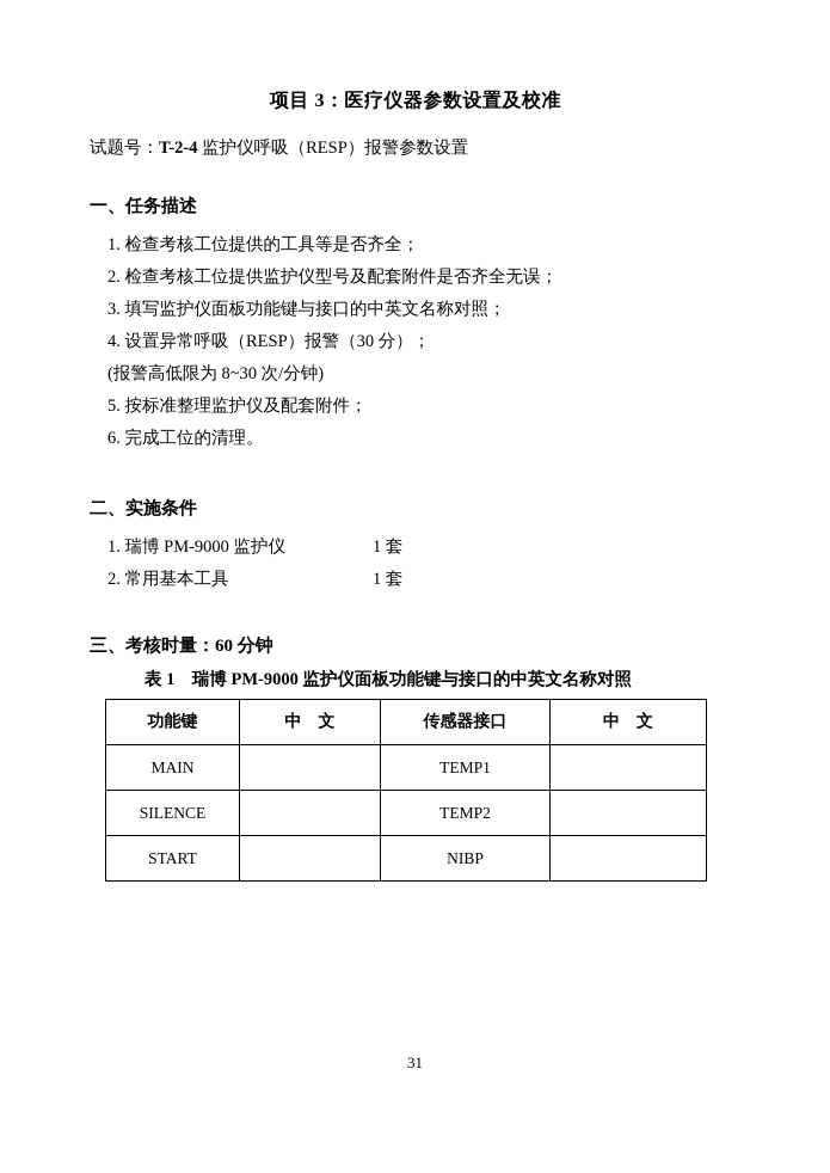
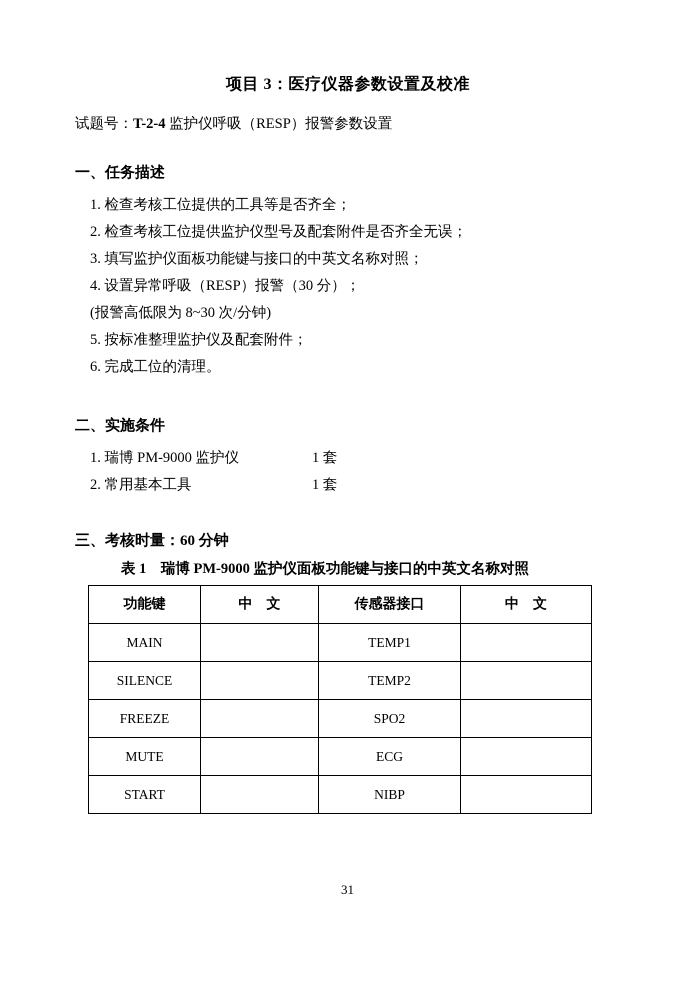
  项目 3：医疗仪器参数设置及校准
  试题号：T-2-4 监护仪呼吸（RESP）报警参数设置
  一、任务描述
  1. 检查考核工位提供的工具等是否齐全；
  2. 检查考核工位提供监护仪型号及配套附件是否齐全无误；
  3. 填写监护仪面板功能键与接口的中英文名称对照；
  4. 设置异常呼吸（RESP）报警（30 分）；
  (报警高低限为 8~30 次/分钟)
  5. 按标准整理监护仪及配套附件；
  6. 完成工位的清理。
  二、实施条件
  1. 瑞博 PM-9000 监护仪
  1 套
  2. 常用基本工具
  1 套
  三、考核时量：60 分钟
  表 1 瑞博 PM-9000 监护仪面板功能键与接口的中英文名称对照
  功能键	中 文	传感器接口	中 文
  MAIN		TEMP1
  SILENCE		TEMP2
+ FREEZE		SPO2
+ MUTE		ECG
  START		NIBP
  31
